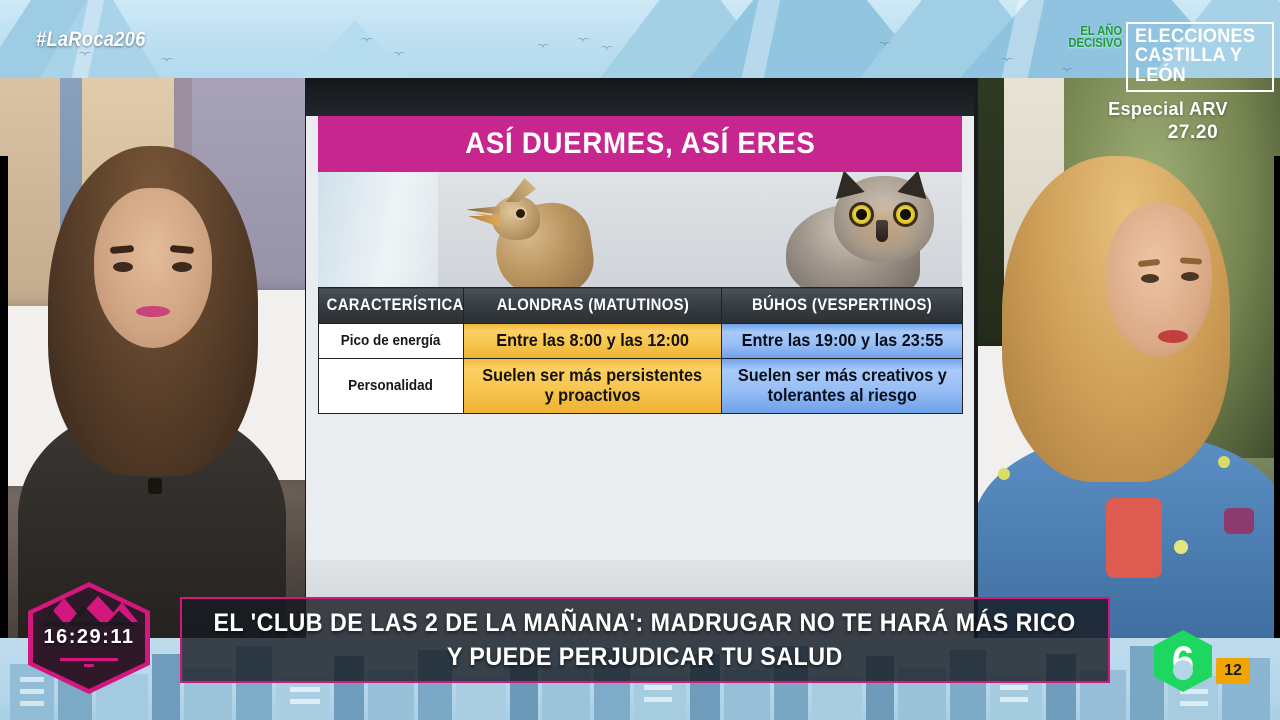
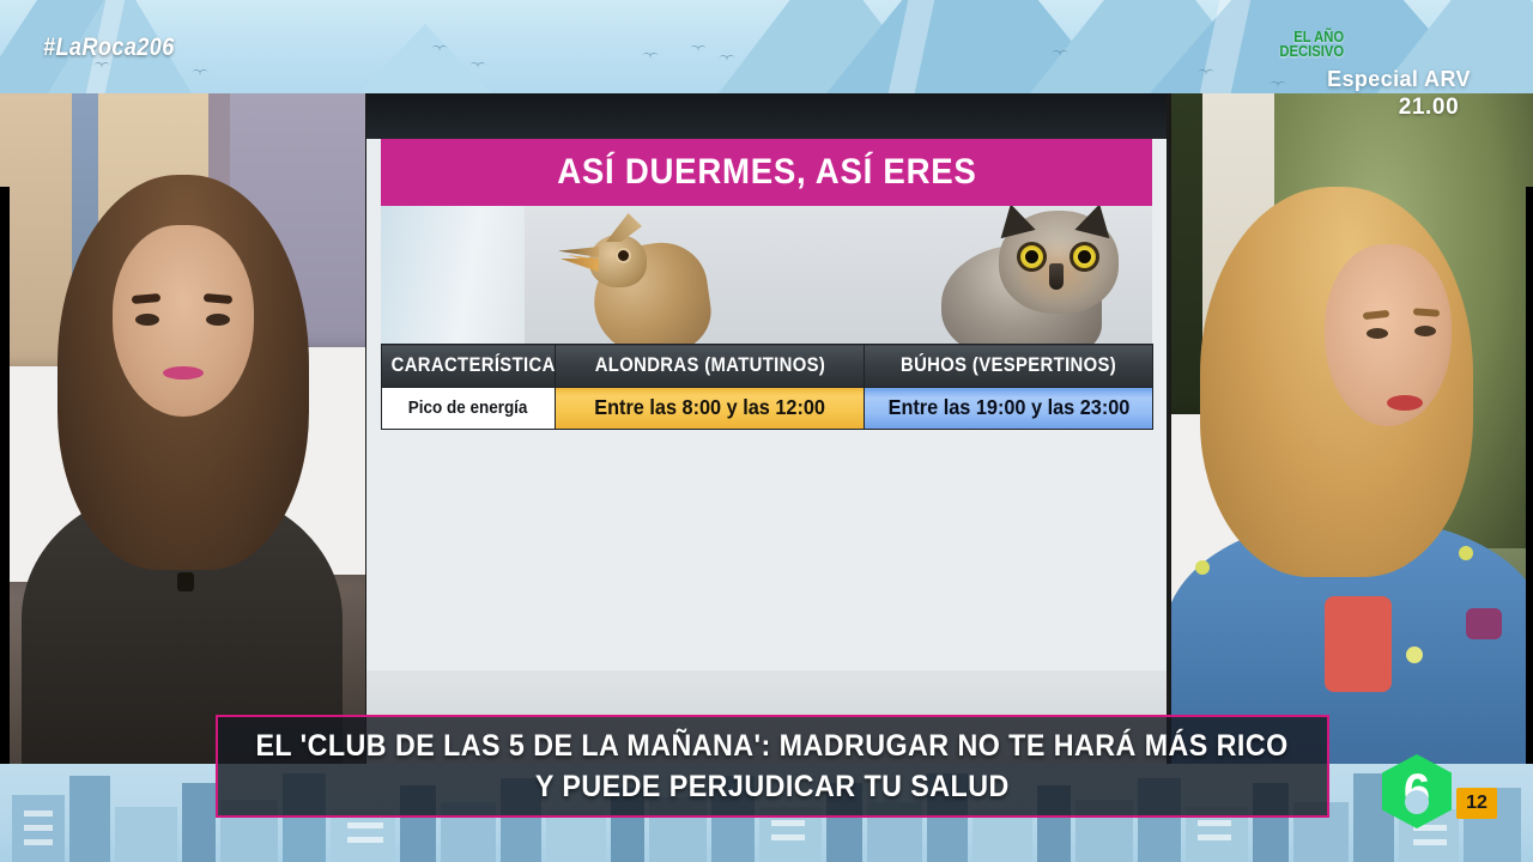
  #LaRoca206
  EL AÑO
  DECISIVO
- ELECCIONES
- CASTILLA Y LEÓN
  Especial ARV
- 27.20
+ 21.00
  ASÍ DUERMES, ASÍ ERES
  CARACTERÍSTICA	ALONDRAS (MATUTINOS)	BÚHOS (VESPERTINOS)
- Pico de energía	Entre las 8:00 y las 12:00	Entre las 19:00 y las 23:55
+ Pico de energía	Entre las 8:00 y las 12:00	Entre las 19:00 y las 23:00
- Personalidad	Suelen ser más persistentes y proactivos	Suelen ser más creativos y tolerantes al riesgo
- EL 'CLUB DE LAS 2 DE LA MAÑANA': MADRUGAR NO TE HARÁ MÁS RICO
+ EL 'CLUB DE LAS 5 DE LA MAÑANA': MADRUGAR NO TE HARÁ MÁS RICO
  Y PUEDE PERJUDICAR TU SALUD
- 16:29:11
  12
